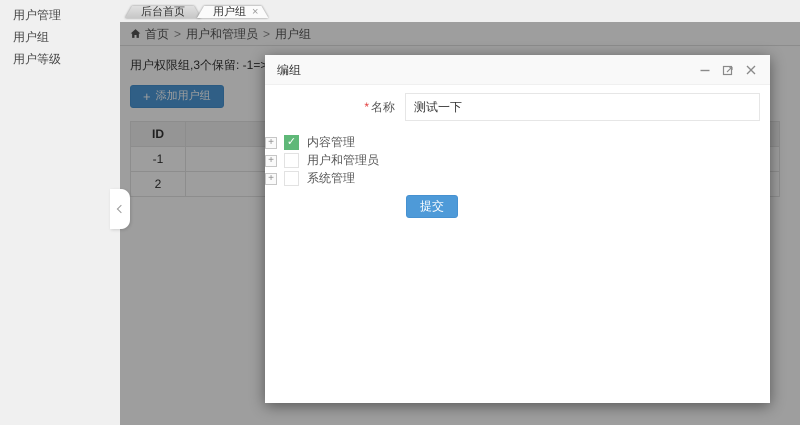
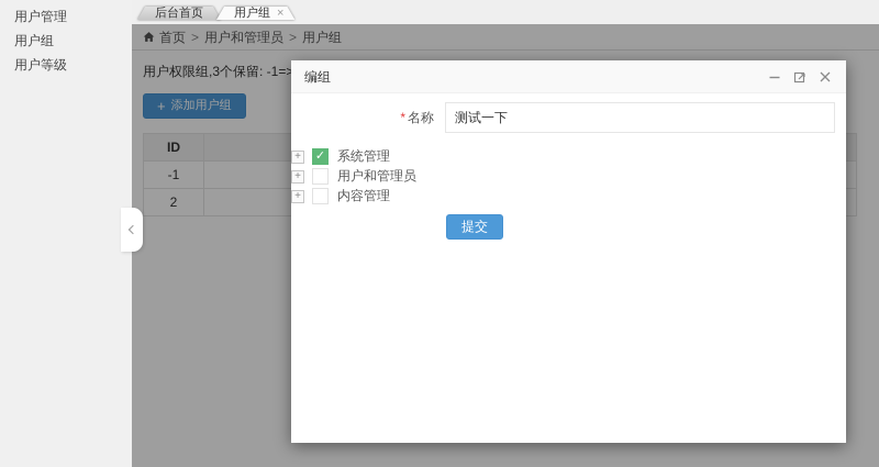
  用户管理
  用户组
  用户等级
  后台首页
  用户组 ×
  首页 > 用户和管理员 > 用户组
  用户权限组,3个保留: -1=>
  +
  添加用户组
  ID
  -1
  2
  编组
  * 名称
  测试一下
  +
  ✓
- 内容管理
+ 系统管理
  +
  用户和管理员
  +
- 系统管理
+ 内容管理
  提交
